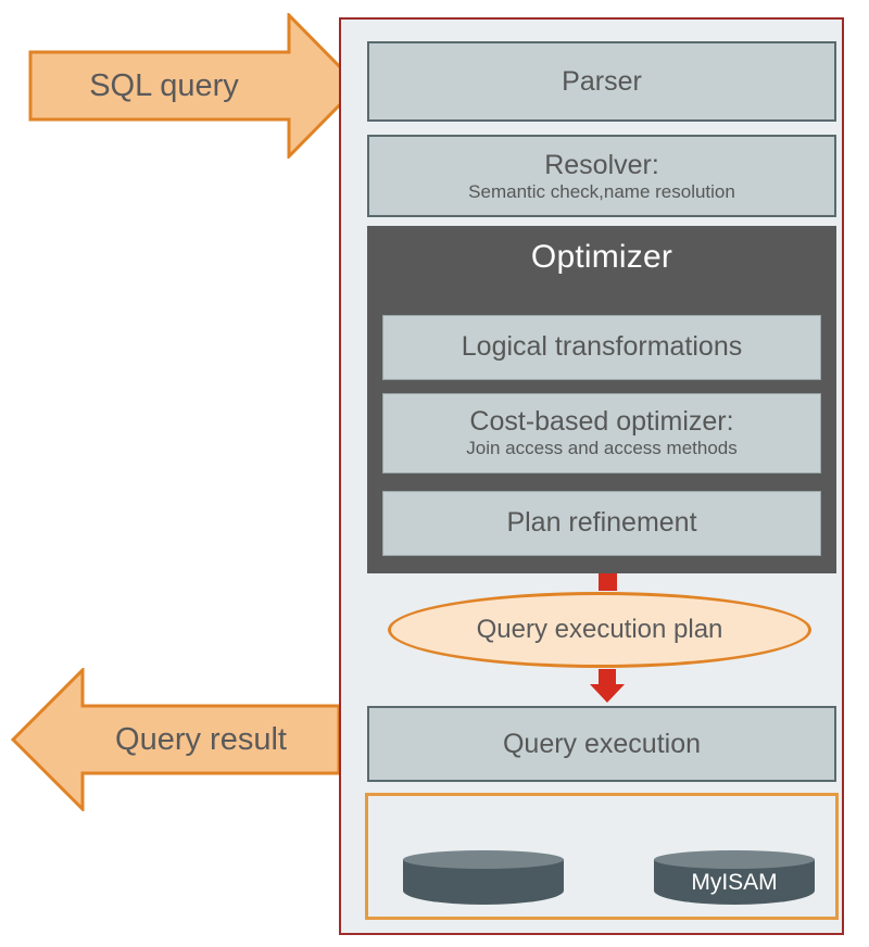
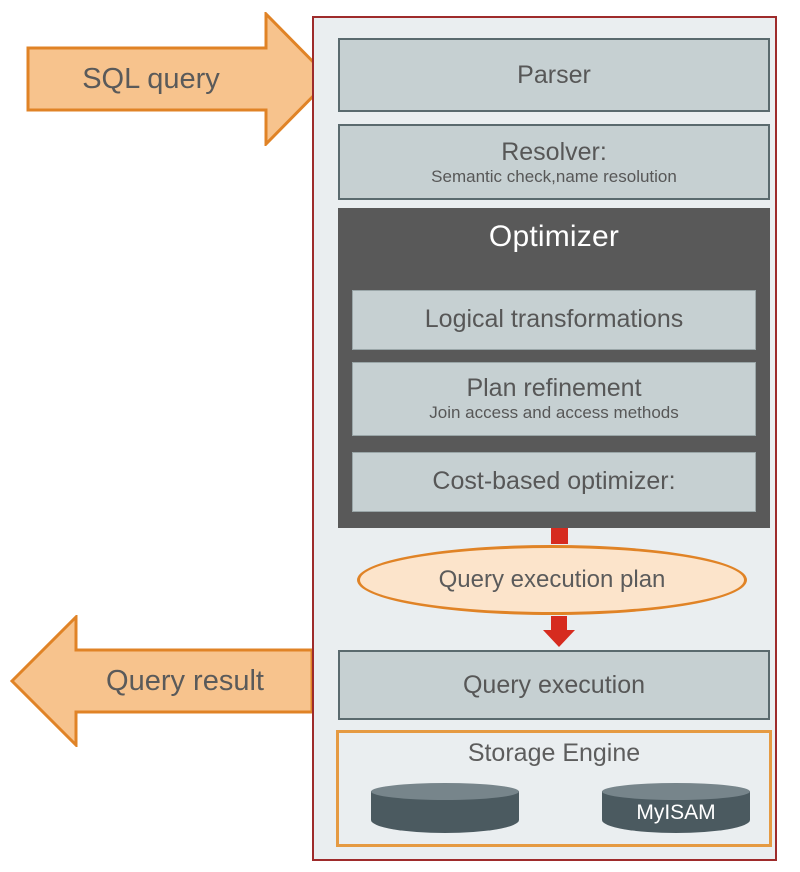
  SQL query
  Query result
  Parser
  Resolver:
  Semantic check,name resolution
  Optimizer
  Logical transformations
- Cost-based optimizer:
+ Plan refinement
  Join access and access methods
- Plan refinement
+ Cost-based optimizer:
  Query execution plan
  Query execution
+ Storage Engine
  MyISAM
